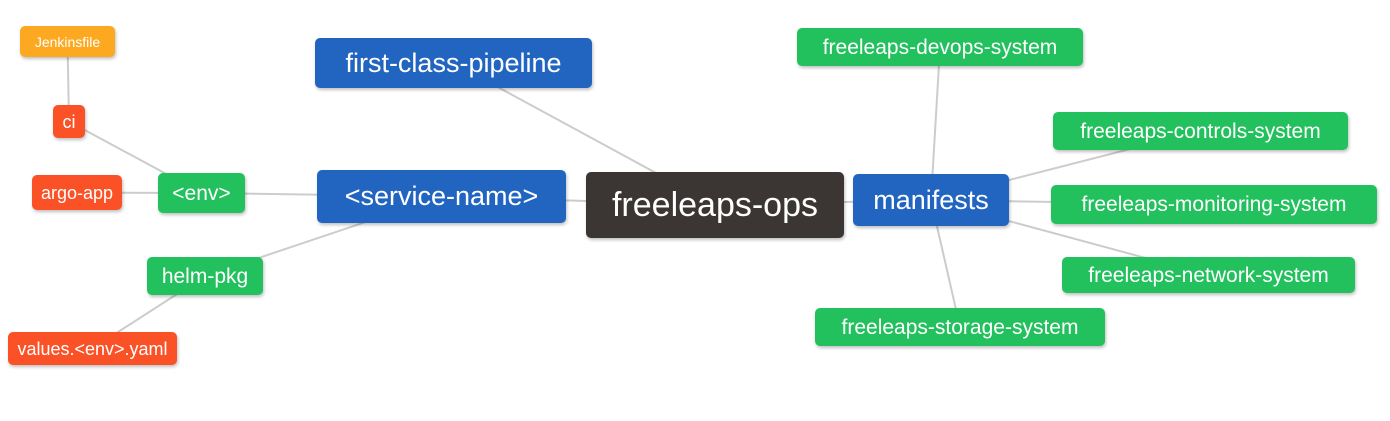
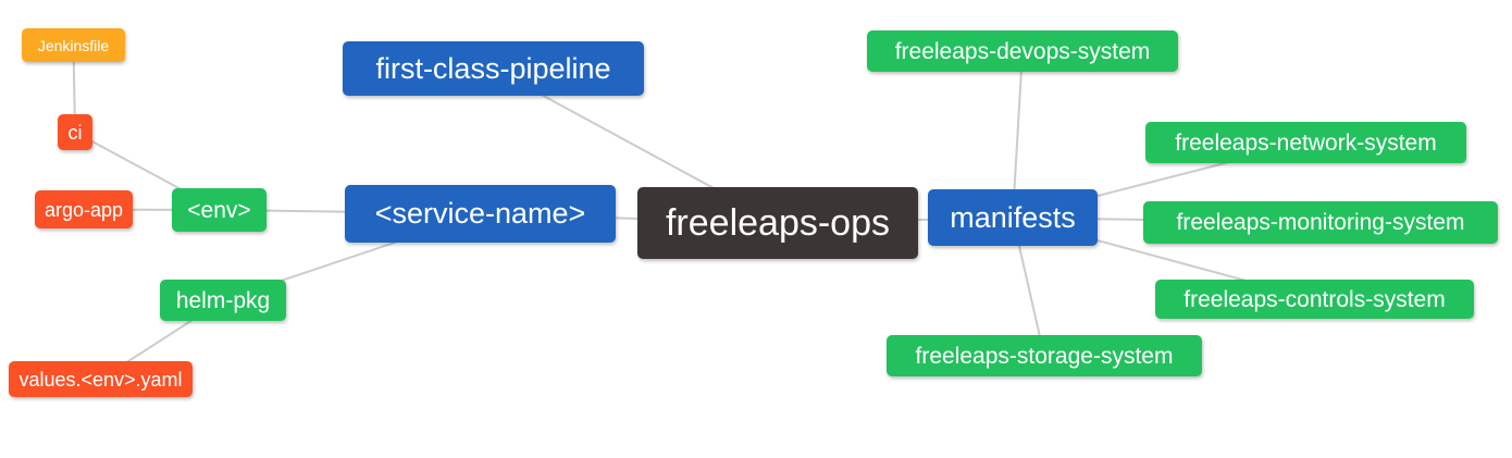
  freeleaps-ops
  first-class-pipeline
  <service-name>
  manifests
  <env>
  helm-pkg
  freeleaps-devops-system
- freeleaps-controls-system
+ freeleaps-network-system
  freeleaps-monitoring-system
- freeleaps-network-system
+ freeleaps-controls-system
  freeleaps-storage-system
  ci
  argo-app
  values.<env>.yaml
  Jenkinsfile
